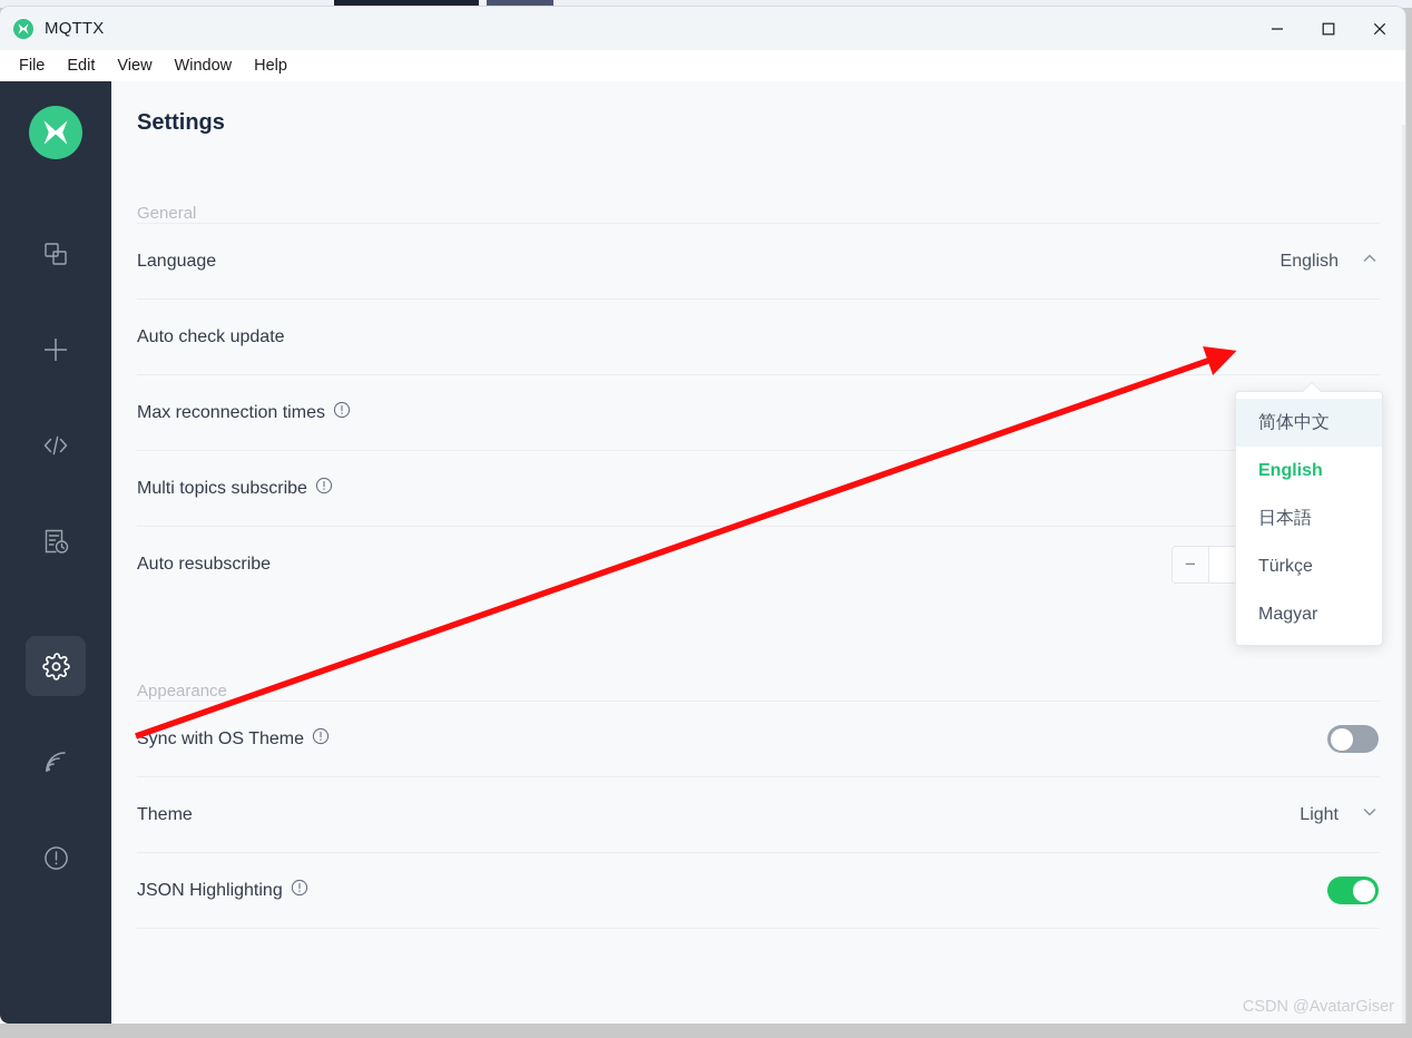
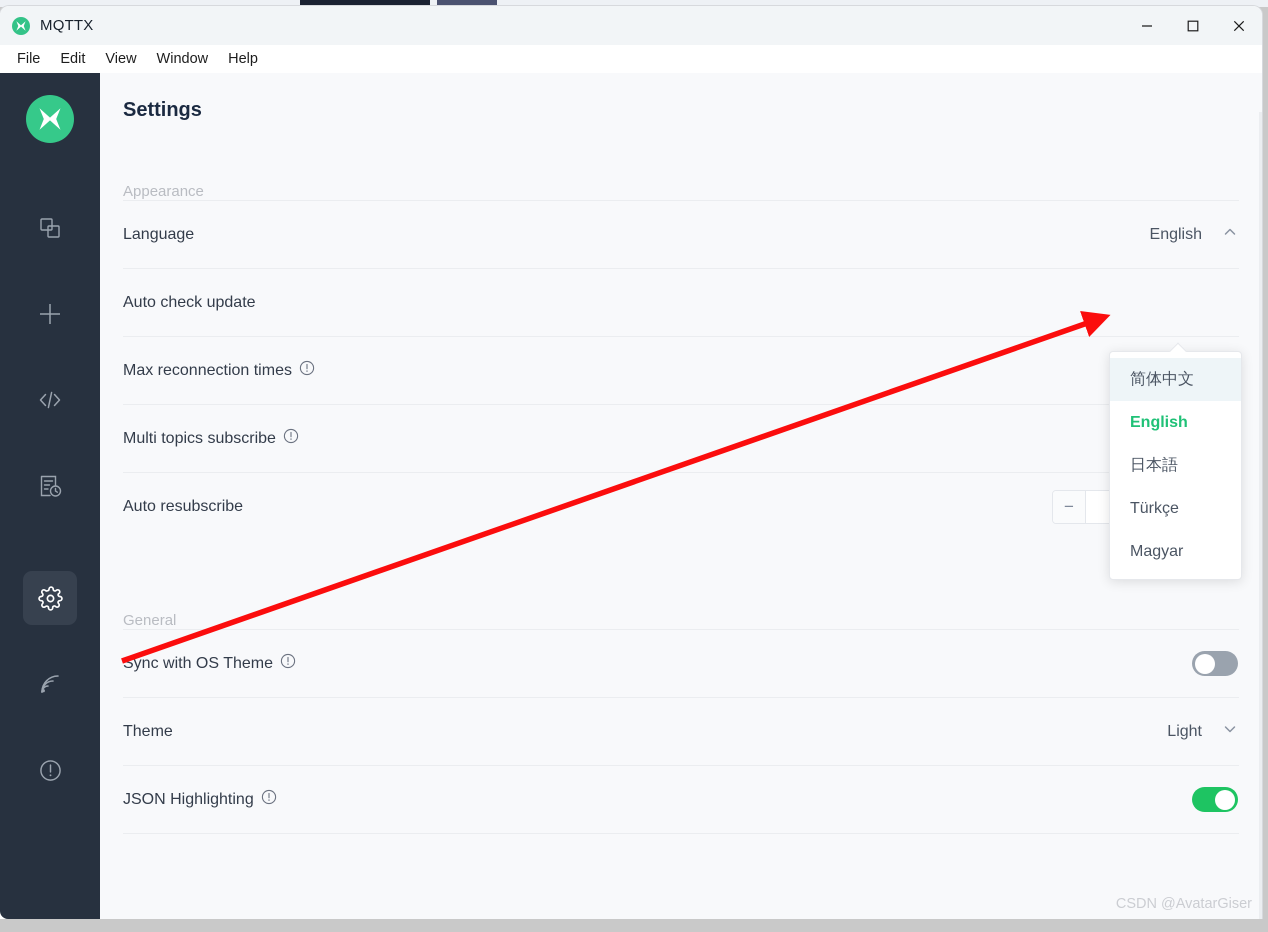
  MQTTX
  File
  Edit
  View
  Window
  Help
  Settings
- General
+ Appearance
  Language
  English
  Auto check update
  Max reconnection times
  Multi topics subscribe
  Auto resubscribe
  −
- Appearance
+ General
  Sync with OS Theme
  Theme
  Light
  JSON Highlighting
  简体中文
  English
  日本語
  Türkçe
  Magyar
  CSDN @AvatarGiser
